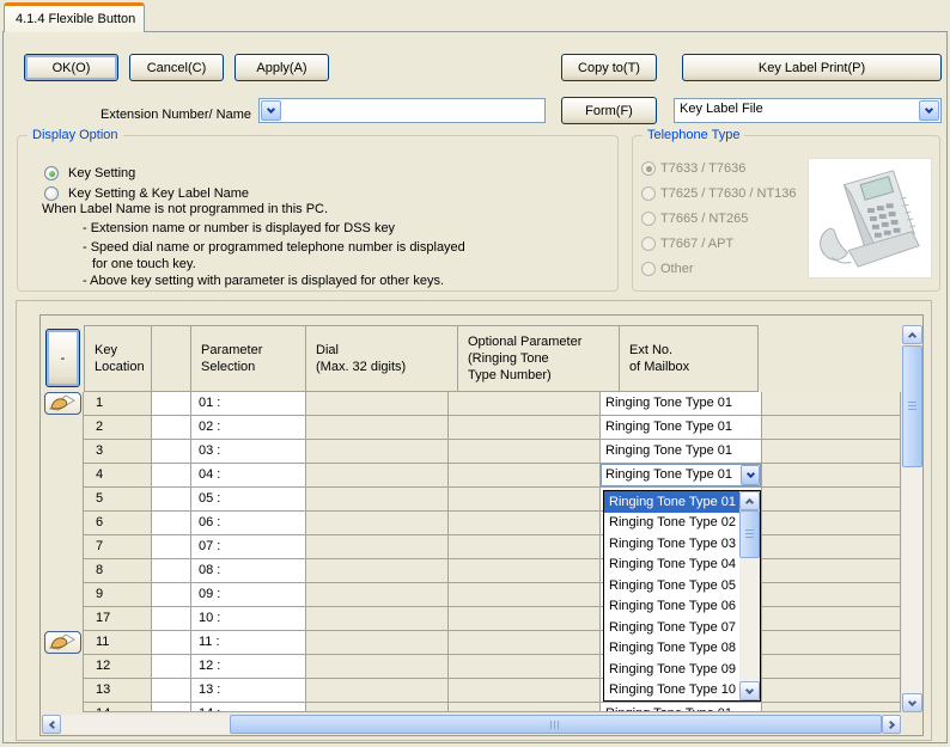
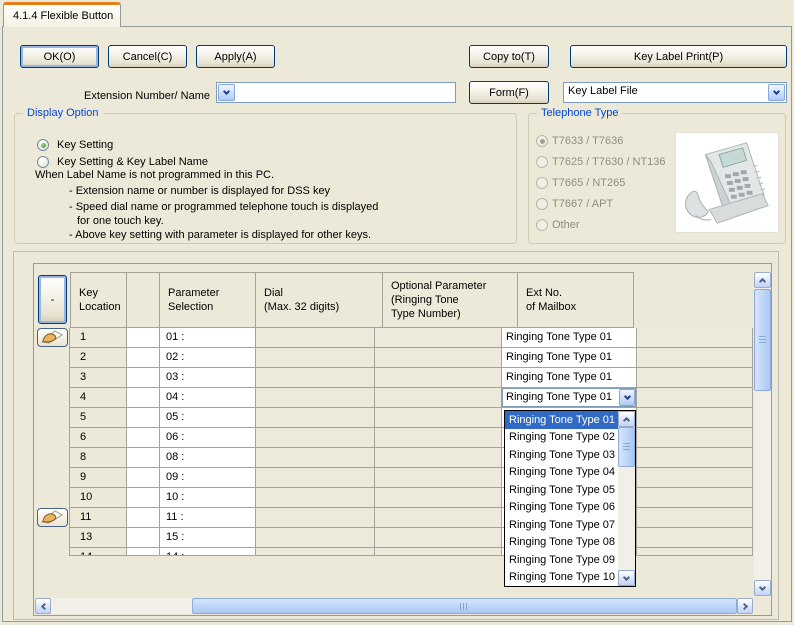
  4.1.4 Flexible Button
  OK(O)
  Cancel(C)
  Apply(A)
  Copy to(T)
  Key Label Print(P)
  Extension Number/ Name
  Form(F)
  Key Label File
  Display Option
  Key Setting
  Key Setting & Key Label Name
  When Label Name is not programmed in this PC.
  - Extension name or number is displayed for DSS key
- - Speed dial name or programmed telephone number is displayed
+ - Speed dial name or programmed telephone touch is displayed
  for one touch key.
  - Above key setting with parameter is displayed for other keys.
  Telephone Type
  T7633 / T7636
  T7625 / T7630 / NT136
  T7665 / NT265
  T7667 / APT
  Other
  -
  Key
  Location
  Parameter
  Selection
  Dial
  (Max. 32 digits)
  Optional Parameter
  (Ringing Tone
  Type Number)
  Ext No.
  of Mailbox
  1
  01 :
  Ringing Tone Type 01
  2
  02 :
  Ringing Tone Type 01
  3
  03 :
  Ringing Tone Type 01
  4
  04 :
  Ringing Tone Type 01
  5
  05 :
  6
  06 :
- 7
- 07 :
  8
  08 :
  9
  09 :
- 17
+ 10
  10 :
  11
  11 :
- 12
- 12 :
  13
- 13 :
+ 15 :
  Ringing Tone Type 01
  Ringing Tone Type 02
  Ringing Tone Type 03
  Ringing Tone Type 04
  Ringing Tone Type 05
  Ringing Tone Type 06
  Ringing Tone Type 07
  Ringing Tone Type 08
  Ringing Tone Type 09
  Ringing Tone Type 10
